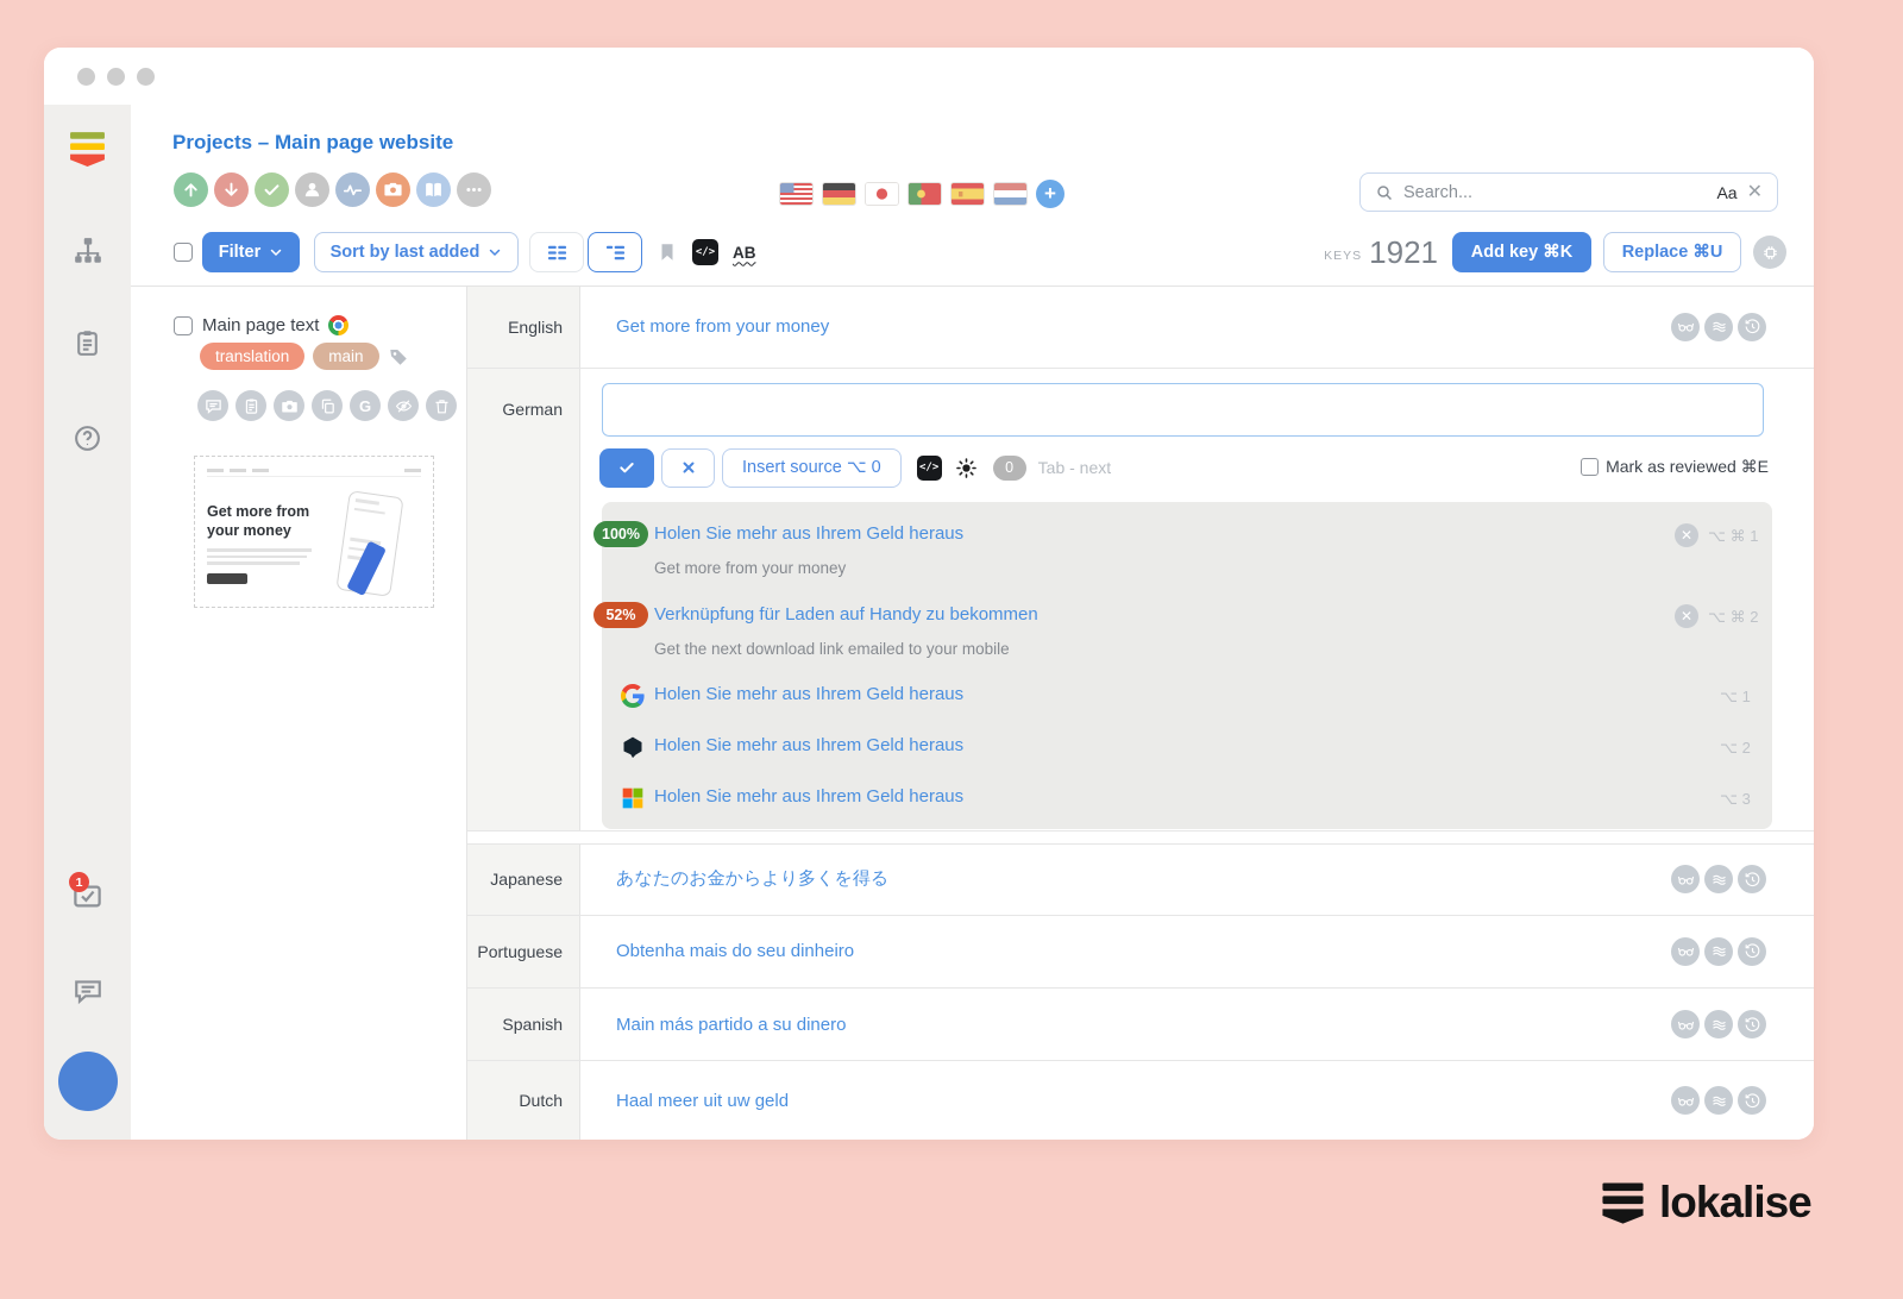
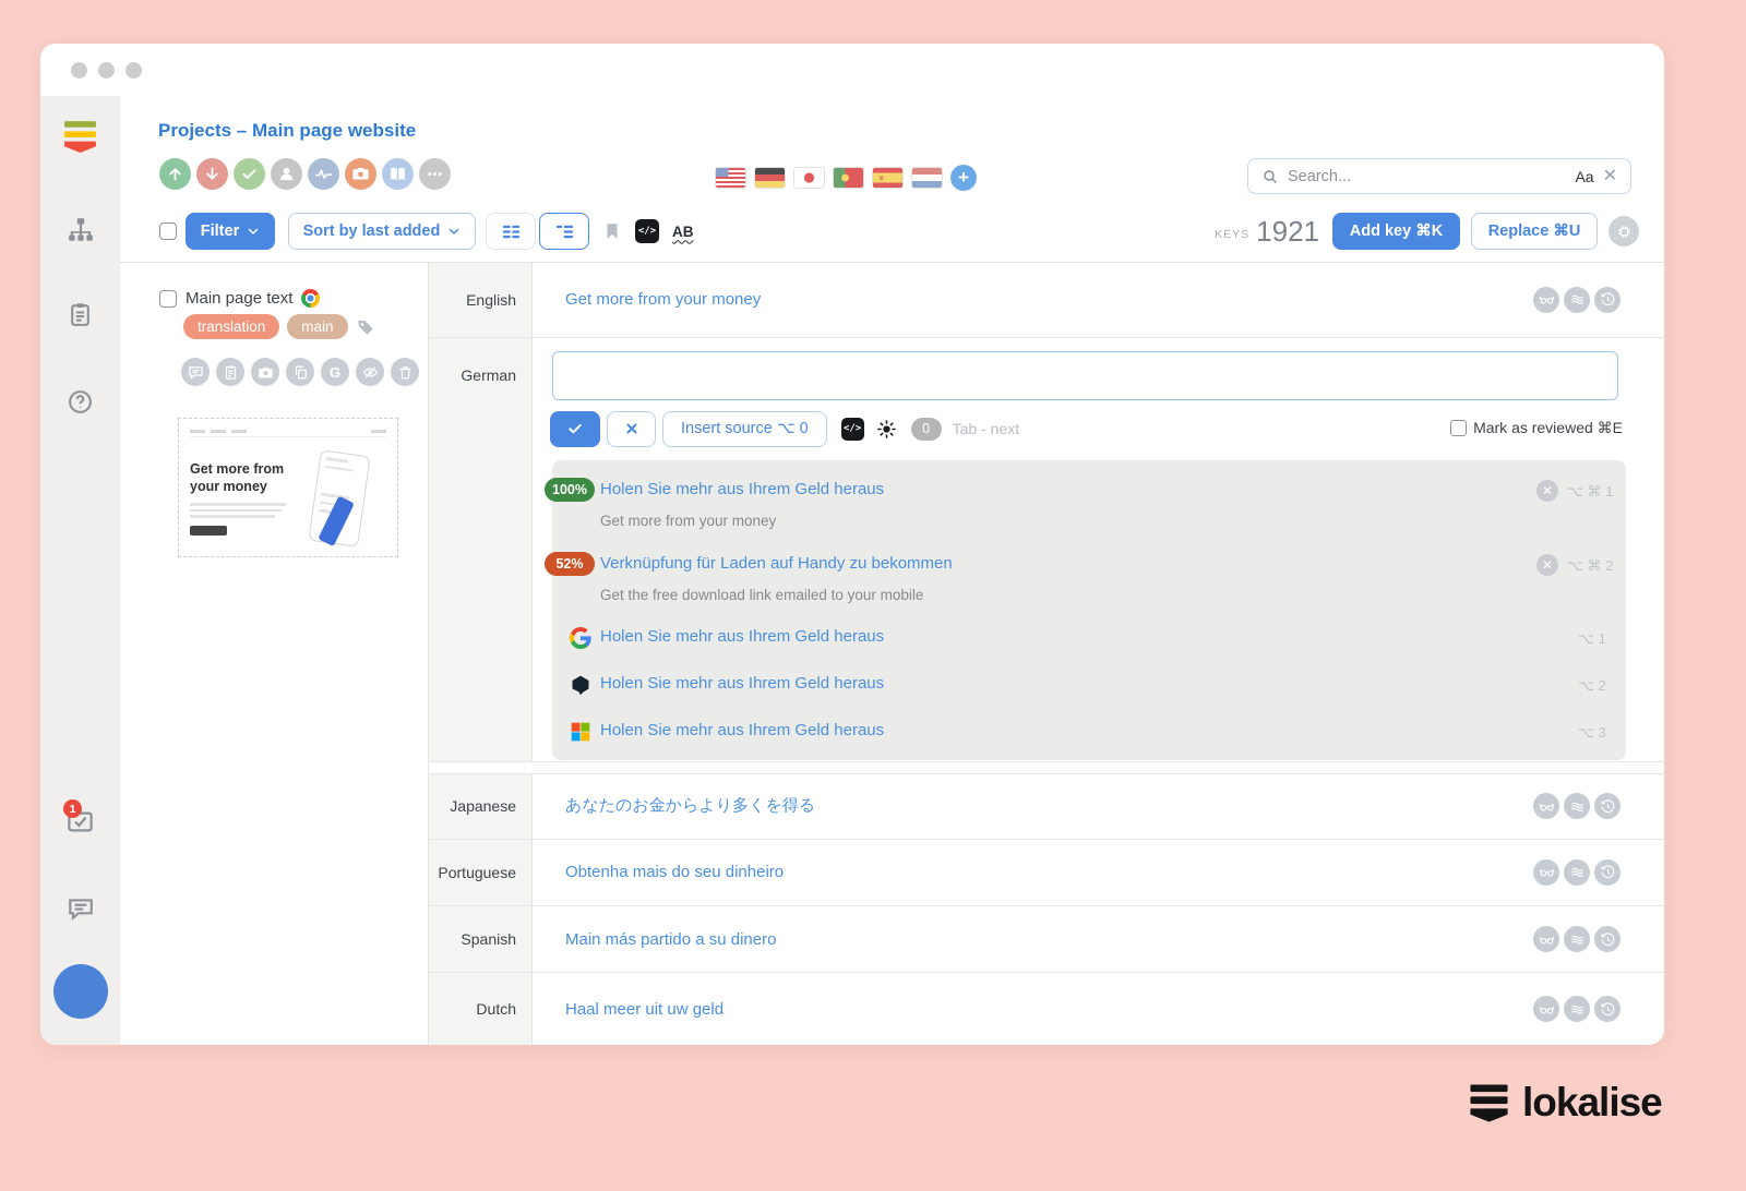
  1
  Projects – Main page website
  +
  Search...
  Aa
  ✕
  Filter
  Sort by last added
  </>
  AB
  KEYS
  1921
  Add key ⌘K
  Replace ⌘U
  Main page text
  translation
  main
  G
  Get more from your money
  English
  Get more from your money
  German
  Insert source ⌥ 0
  </>
  0
  Tab - next
  Mark as reviewed ⌘E
  100%
  Holen Sie mehr aus Ihrem Geld heraus
  Get more from your money
  ✕
  ⌥ ⌘ 1
  52%
  Verknüpfung für Laden auf Handy zu bekommen
- Get the next download link emailed to your mobile
+ Get the free download link emailed to your mobile
  ✕
  ⌥ ⌘ 2
  Holen Sie mehr aus Ihrem Geld heraus
  ⌥ 1
  Holen Sie mehr aus Ihrem Geld heraus
  ⌥ 2
  Holen Sie mehr aus Ihrem Geld heraus
  ⌥ 3
  Japanese
  あなたのお金からより多くを得る
  Portuguese
  Obtenha mais do seu dinheiro
  Spanish
  Main más partido a su dinero
  Dutch
  Haal meer uit uw geld
  lokalise
